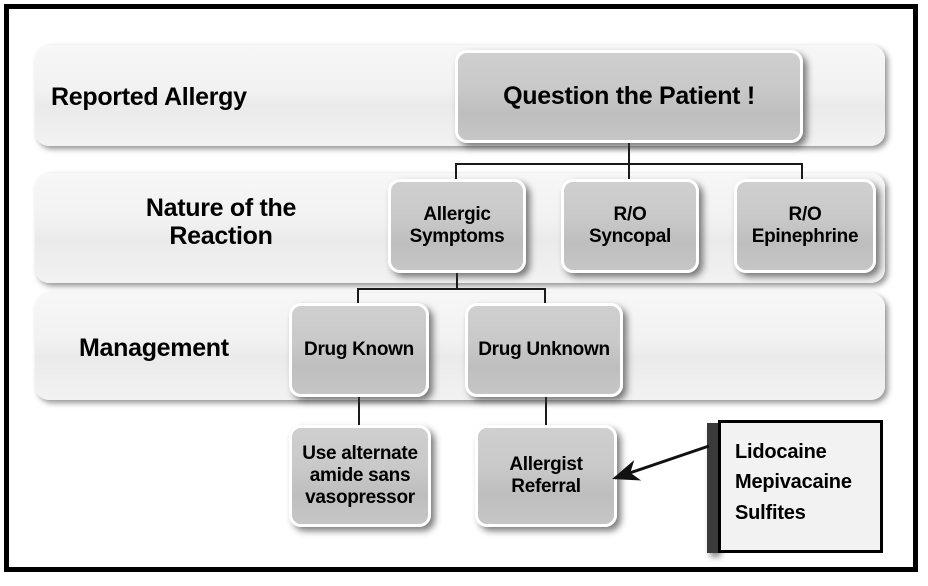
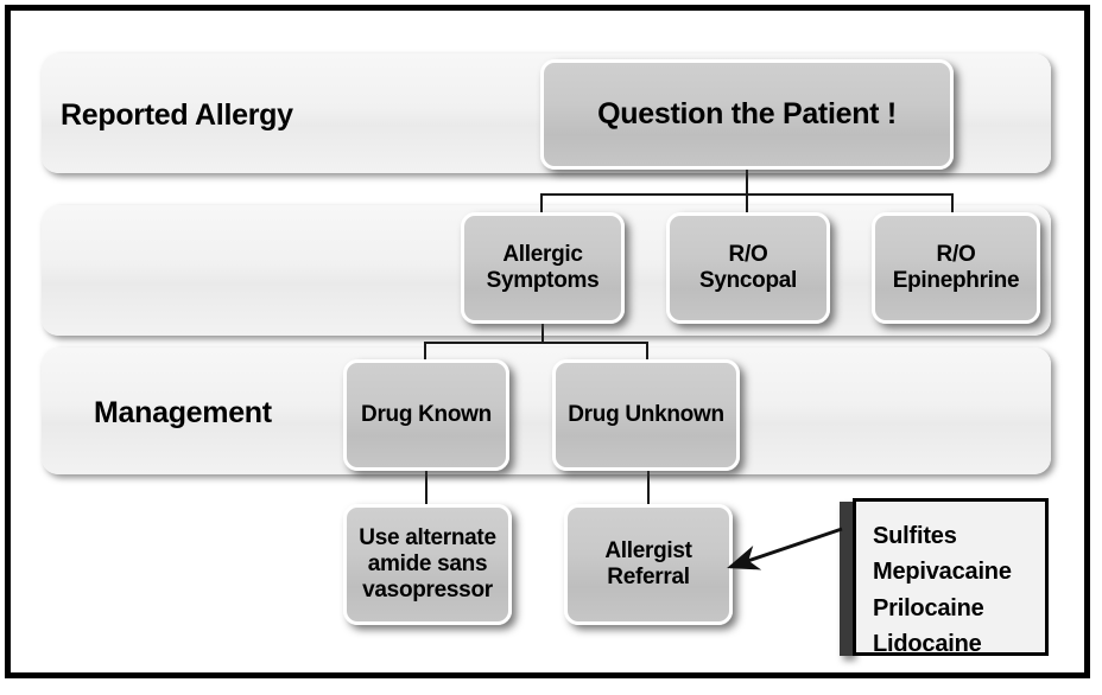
  Reported Allergy
  Question the Patient !
- Nature of the
- Reaction
  Allergic
  Symptoms
  R/O
  Syncopal
  R/O
  Epinephrine
  Management
  Drug Known
  Drug Unknown
  Use alternate
  amide sans
  vasopressor
  Allergist
  Referral
- Lidocaine
+ Sulfites
  Mepivacaine
+ Prilocaine
- Sulfites
+ Lidocaine
